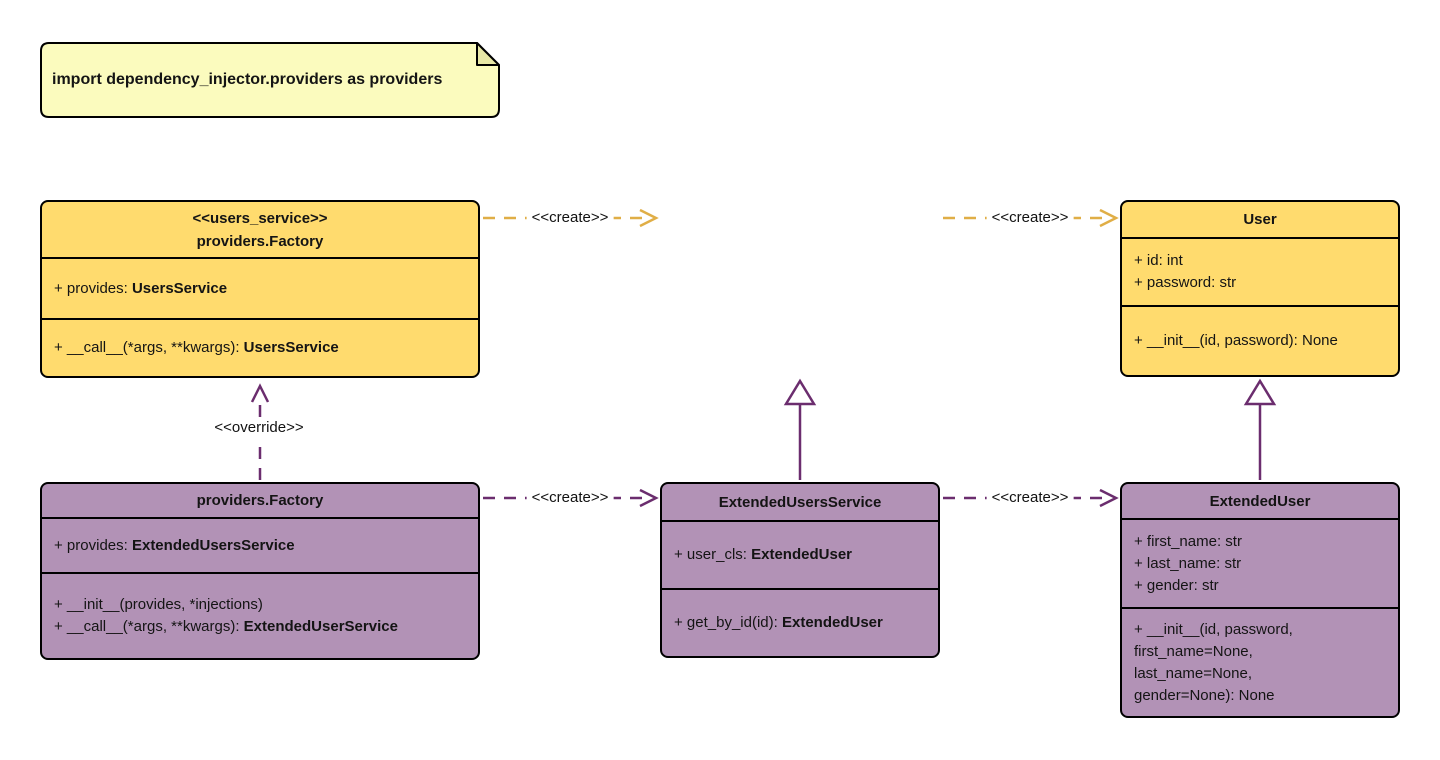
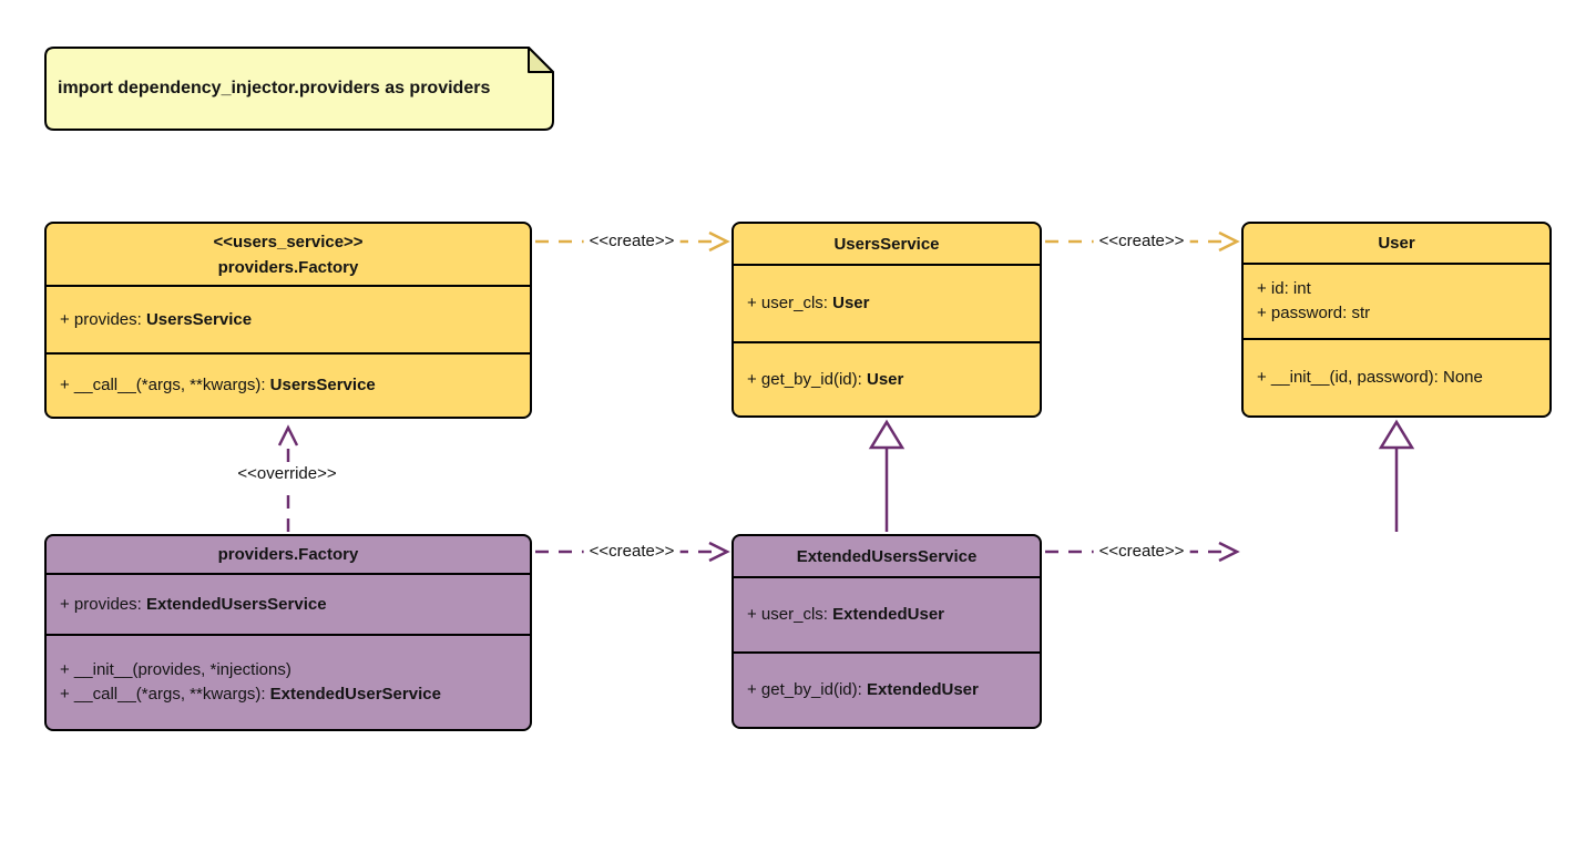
  <<create>>
  <<create>>
  <<create>>
  <<create>>
  <<override>>
  import dependency_injector.providers as providers
  <<users_service>>
  providers.Factory
  + provides: UsersService
  + __call__(*args, **kwargs): UsersService
+ UsersService
+ + user_cls: User
+ + get_by_id(id): User
  User
  + id: int
  + password: str
  + __init__(id, password): None
  providers.Factory
  + provides: ExtendedUsersService
  + __init__(provides, *injections)
  + __call__(*args, **kwargs): ExtendedUserService
  ExtendedUsersService
  + user_cls: ExtendedUser
  + get_by_id(id): ExtendedUser
- ExtendedUser
- + first_name: str
- + last_name: str
- + gender: str
- + __init__(id, password,
- first_name=None,
- last_name=None,
- gender=None): None
